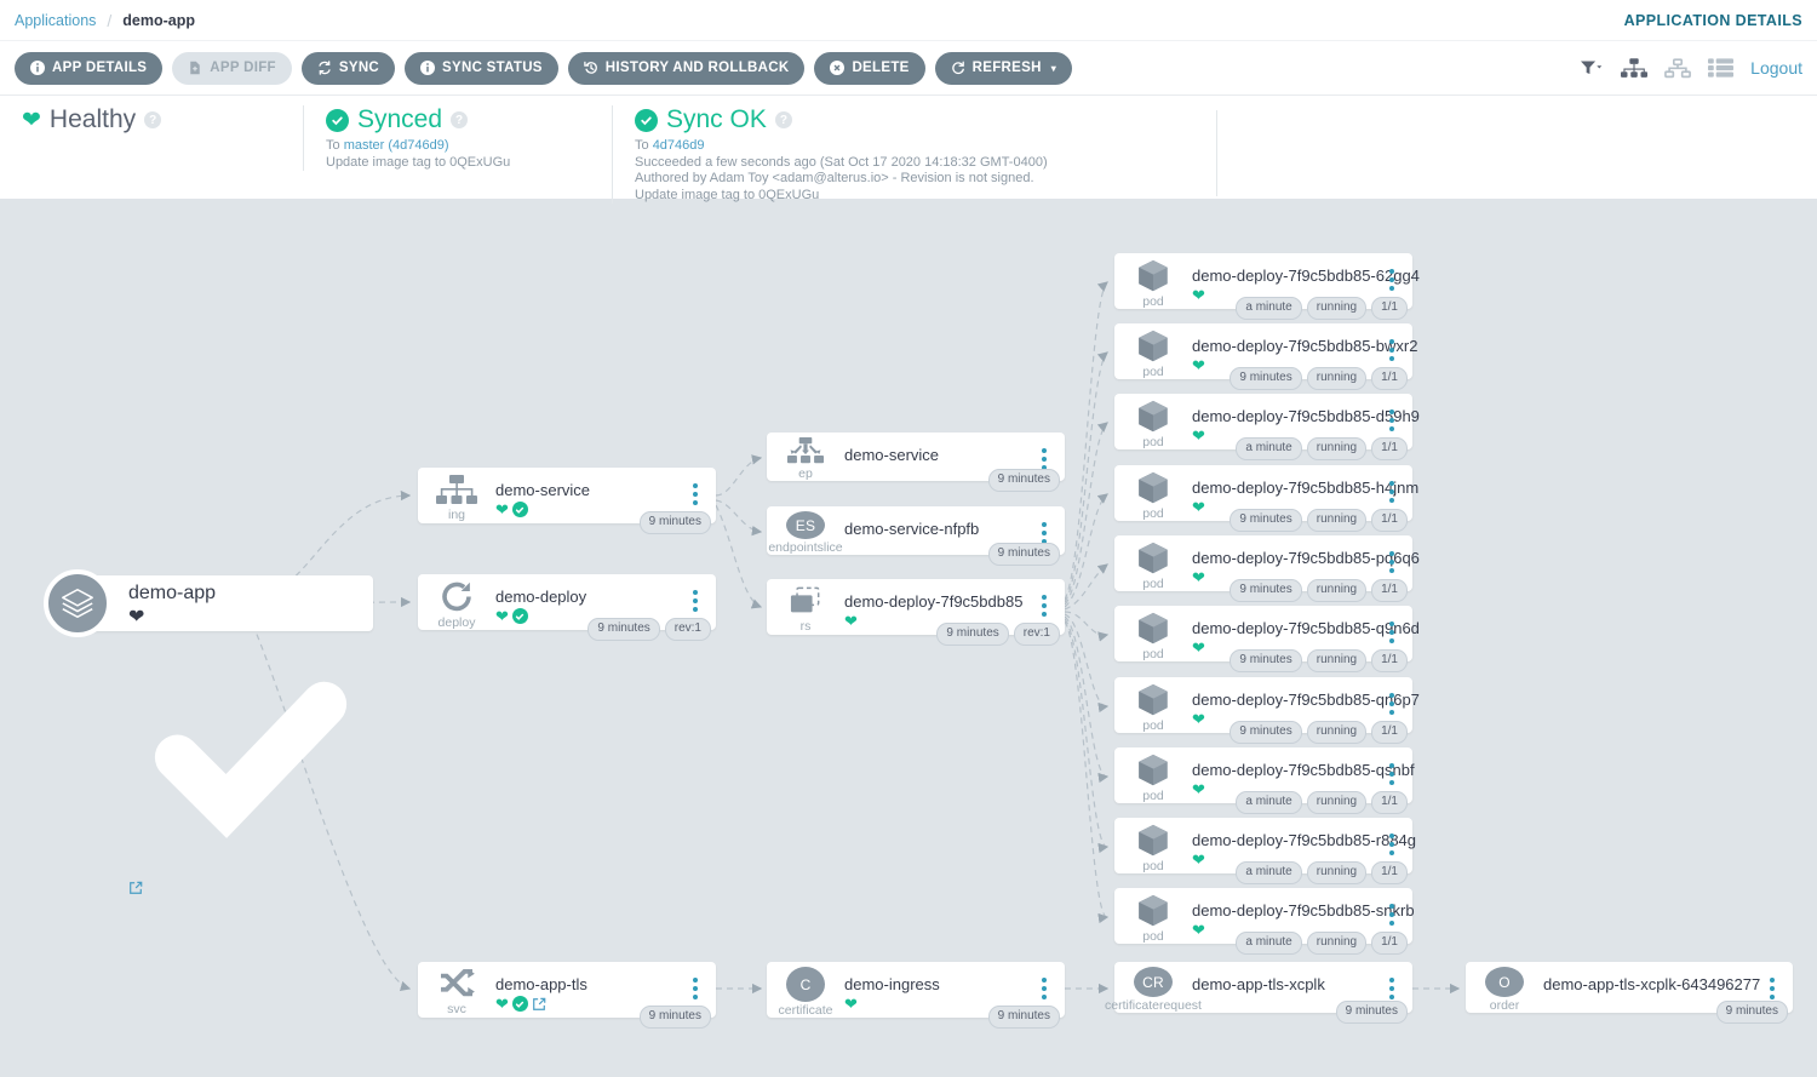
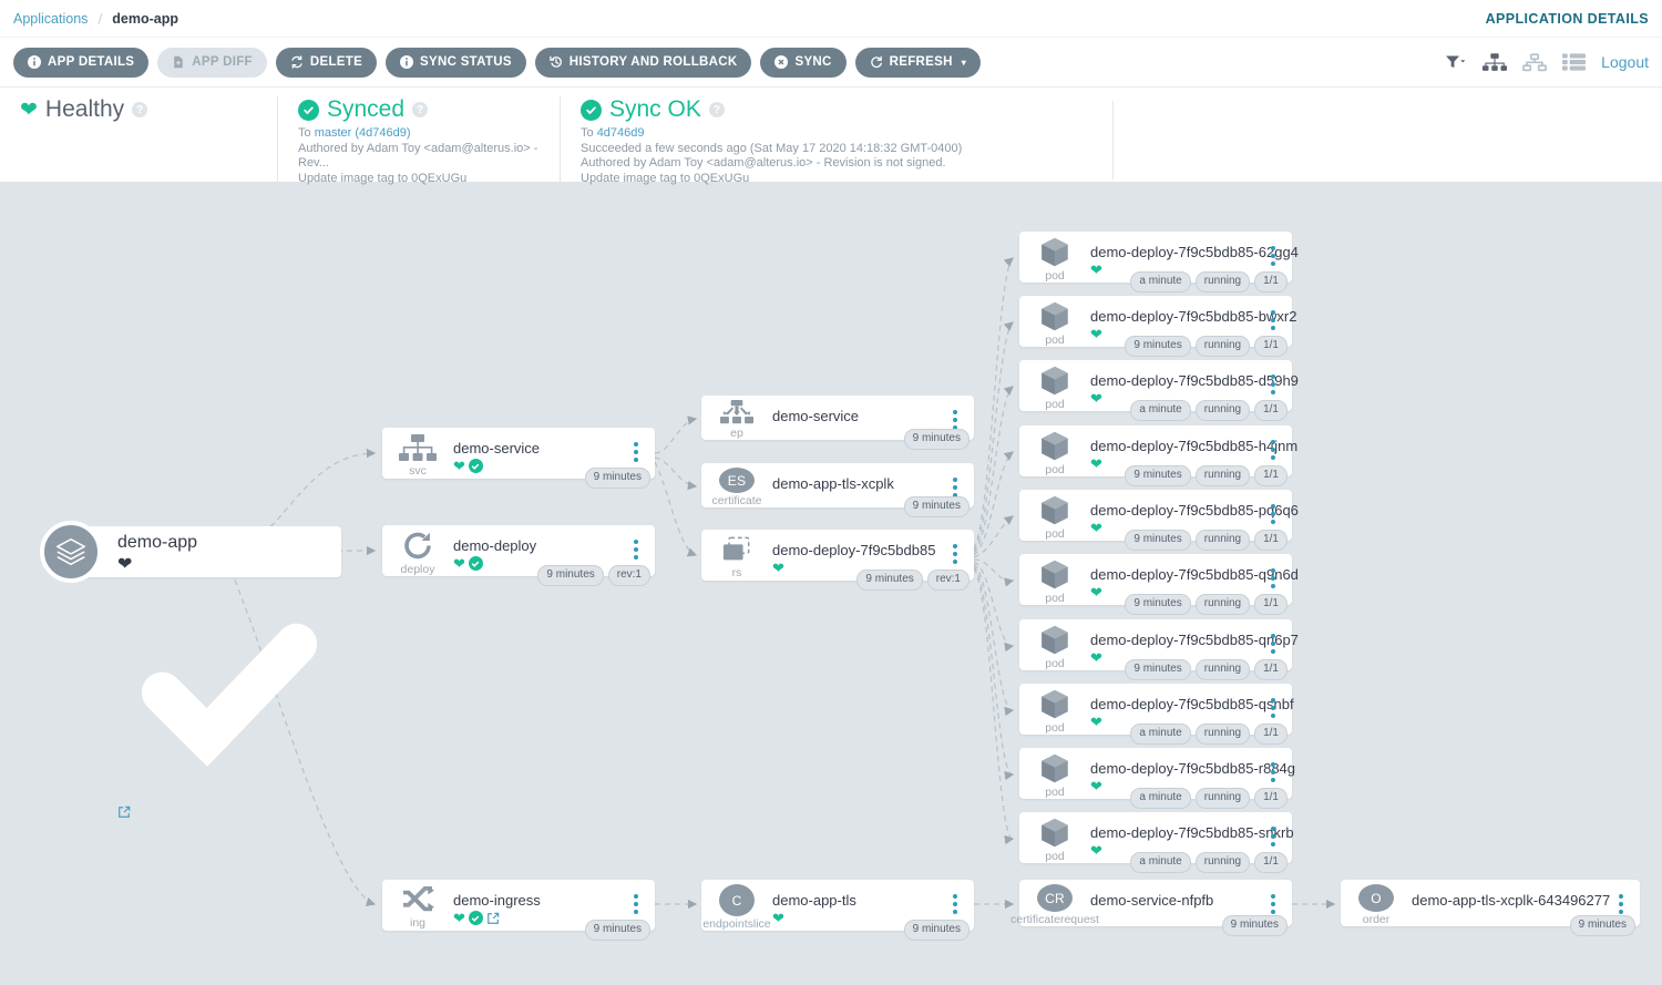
  Applications
  /
  demo-app
  APPLICATION DETAILS
  APP DETAILS
  APP DIFF
- SYNC
+ DELETE
  SYNC STATUS
  HISTORY AND ROLLBACK
- DELETE
+ SYNC
  REFRESH
  ▾
  Logout
  ❤
  Healthy
  ?
  Synced
  ?
  To master (4d746d9)
+ Authored by Adam Toy <adam@alterus.io> - Rev...
  Update image tag to 0QExUGu
  Sync OK
  ?
  To 4d746d9
- Succeeded a few seconds ago (Sat Oct 17 2020 14:18:32 GMT-0400)
+ Succeeded a few seconds ago (Sat May 17 2020 14:18:32 GMT-0400)
  Authored by Adam Toy <adam@alterus.io> - Revision is not signed.
  Update image tag to 0QExUGu
  demo-app
  ❤
- ing
+ svc
  demo-service
  ❤
  9 minutes
  deploy
  demo-deploy
  ❤
  9 minutes
  rev:1
- svc
+ ing
- demo-app-tls
+ demo-ingress
  ❤
  9 minutes
  ep
  demo-service
  9 minutes
  ES
- endpointslice
+ certificate
- demo-service-nfpfb
+ demo-app-tls-xcplk
  9 minutes
  rs
  demo-deploy-7f9c5bdb85
  ❤
  9 minutes
  rev:1
  C
- certificate
+ endpointslice
- demo-ingress
+ demo-app-tls
  ❤
  9 minutes
  CR
  certificaterequest
- demo-app-tls-xcplk
+ demo-service-nfpfb
  9 minutes
  O
  order
  demo-app-tls-xcplk-643496277
  9 minutes
  pod
  demo-deploy-7f9c5bdb85-g4
  ❤
  a minute
  running
  1/1
  pod
  demo-deploy-7f9c5bdb85-r2
  ❤
  9 minutes
  running
  1/1
  pod
  demo-deploy-7f9c5bdb85-h9
  ❤
  a minute
  running
  1/1
  pod
  demo-deploy-7f9c5bdb85-m
  ❤
  9 minutes
  running
  1/1
  pod
  demo-deploy-7f9c5bdb85-q6
  ❤
  9 minutes
  running
  1/1
  pod
  demo-deploy-7f9c5bdb85-6d
  ❤
  9 minutes
  running
  1/1
  pod
  demo-deploy-7f9c5bdb85-p7
  ❤
  9 minutes
  running
  1/1
  pod
  demo-deploy-7f9c5bdb85-bf
  ❤
  a minute
  running
  1/1
  pod
  demo-deploy-7f9c5bdb85-rg
  ❤
  a minute
  running
  1/1
  pod
  demo-deploy-7f9c5bdb85-b
  ❤
  a minute
  running
  1/1
